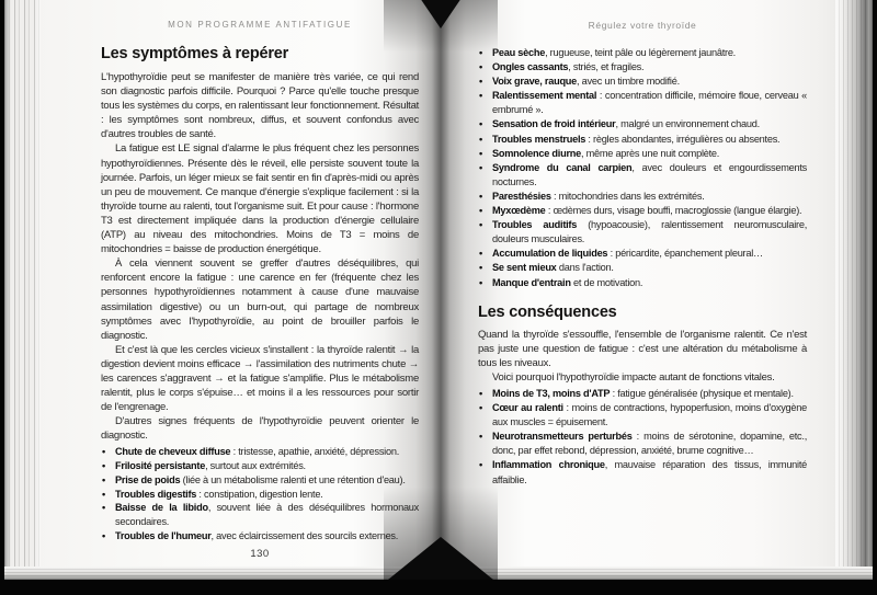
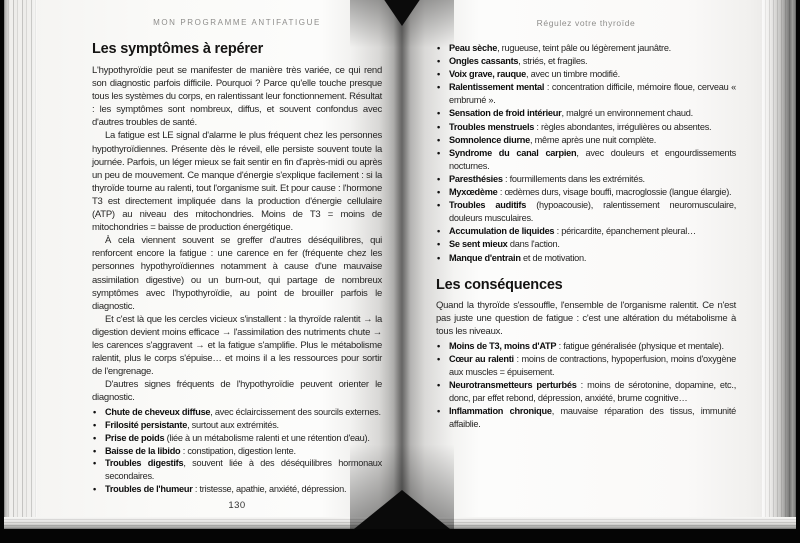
  MON PROGRAMME ANTIFATIGUE
  Les symptômes à repérer
  L'hypothyroïdie peut se manifester de manière très variée, ce qui rend son diagnostic parfois difficile. Pourquoi ? Parce qu'elle touche presque tous les systèmes du corps, en ralentissant leur fonctionnement. Résultat : les symptômes sont nombreux, diffus, et souvent confondus avec d'autres troubles de santé.
  La fatigue est LE signal d'alarme le plus fréquent chez les personnes hypothyroïdiennes. Présente dès le réveil, elle persiste souvent toute la journée. Parfois, un léger mieux se fait sentir en fin d'après-midi ou après un peu de mouvement. Ce manque d'énergie s'explique facilement : si la thyroïde tourne au ralenti, tout l'organisme suit. Et pour cause : l'hormone T3 est directement impliquée dans la production d'énergie cellulaire (ATP) au niveau des mitochondries. Moins de T3 = moins de mitochondries = baisse de production énergétique.
  À cela viennent souvent se greffer d'autres déséquilibres, qui renforcent encore la fatigue : une carence en fer (fréquente chez les personnes hypothyroïdiennes notamment à cause d'une mauvaise assimilation digestive) ou un burn-out, qui partage de nombreux symptômes avec l'hypothyroïdie, au point de brouiller parfois le diagnostic.
  Et c'est là que les cercles vicieux s'installent : la thyroïde ralentit → la digestion devient moins efficace → l'assimilation des nutriments chute → les carences s'aggravent → et la fatigue s'amplifie. Plus le métabolisme ralentit, plus le corps s'épuise… et moins il a les ressources pour sortir de l'engrenage.
  D'autres signes fréquents de l'hypothyroïdie peuvent orienter le diagnostic.
  •
- Chute de cheveux diffuse : tristesse, apathie, anxiété, dépression.
+ Chute de cheveux diffuse, avec éclaircissement des sourcils externes.
  •
  Frilosité persistante, surtout aux extrémités.
  •
  Prise de poids (liée à un métabolisme ralenti et une rétention d'eau).
  •
- Troubles digestifs : constipation, digestion lente.
+ Baisse de la libido : constipation, digestion lente.
  •
- Baisse de la libido, souvent liée à des déséquilibres hormonaux secondaires.
+ Troubles digestifs, souvent liée à des déséquilibres hormonaux secondaires.
  •
- Troubles de l'humeur, avec éclaircissement des sourcils externes.
+ Troubles de l'humeur : tristesse, apathie, anxiété, dépression.
  130
  Régulez votre thyroïde
  •
  Peau sèche, rugueuse, teint pâle ou légèrement jaunâtre.
  •
  Ongles cassants, striés, et fragiles.
  •
  Voix grave, rauque, avec un timbre modifié.
  •
  Ralentissement mental : concentration difficile, mémoire floue, cerveau « embrumé ».
  •
  Sensation de froid intérieur, malgré un environnement chaud.
  •
  Troubles menstruels : règles abondantes, irrégulières ou absentes.
  •
  Somnolence diurne, même après une nuit complète.
  •
  Syndrome du canal carpien, avec douleurs et engourdissements nocturnes.
  •
- Paresthésies : mitochondries dans les extrémités.
+ Paresthésies : fourmillements dans les extrémités.
  •
  Myxœdème : œdèmes durs, visage bouffi, macroglossie (langue élargie).
  •
  Troubles auditifs (hypoacousie), ralentissement neuromusculaire, douleurs musculaires.
  •
  Accumulation de liquides : péricardite, épanchement pleural…
  •
  Se sent mieux dans l'action.
  •
  Manque d'entrain et de motivation.
  Les conséquences
  Quand la thyroïde s'essouffle, l'ensemble de l'organisme ralentit. Ce n'est pas juste une question de fatigue : c'est une altération du métabolisme à tous les niveaux.
- Voici pourquoi l'hypothyroïdie impacte autant de fonctions vitales.
  •
  Moins de T3, moins d'ATP : fatigue généralisée (physique et mentale).
  •
  Cœur au ralenti : moins de contractions, hypoperfusion, moins d'oxygène aux muscles = épuisement.
  •
  Neurotransmetteurs perturbés : moins de sérotonine, dopamine, etc., donc, par effet rebond, dépression, anxiété, brume cognitive…
  •
  Inflammation chronique, mauvaise réparation des tissus, immunité affaiblie.
